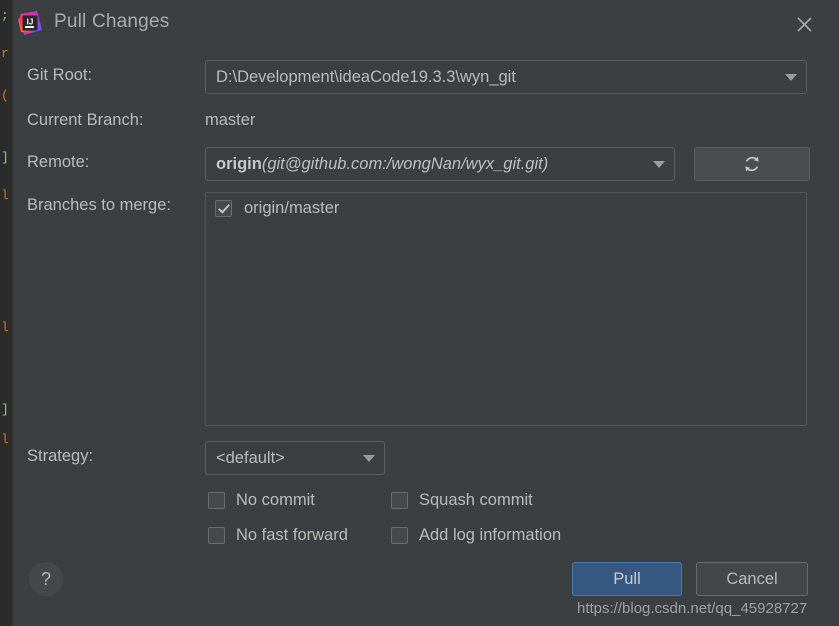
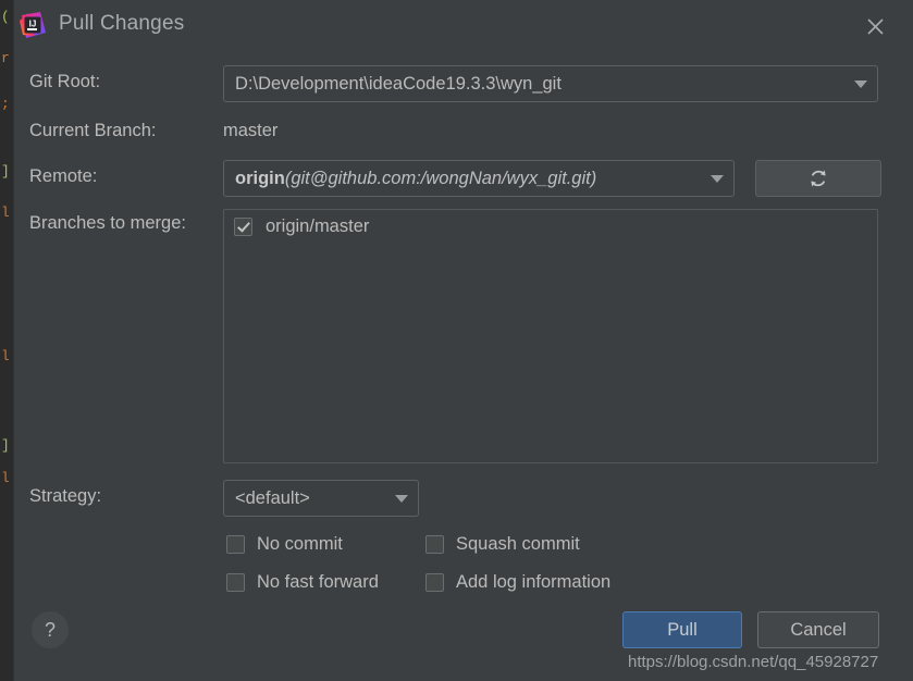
- ;
+ (
  r
- (
+ ;
  ]
  l
  l
  ]
  l
  IJ
  Pull Changes
  Git Root:
  D:\Development\ideaCode19.3.3\wyn_git
  Current Branch:
  master
  Remote:
  origin(git@github.com:/wongNan/wyx_git.git)
  Branches to merge:
  origin/master
  Strategy:
  <default>
  No commit
  Squash commit
  No fast forward
  Add log information
  ?
  Pull
  Cancel
  https://blog.csdn.net/qq_45928727
